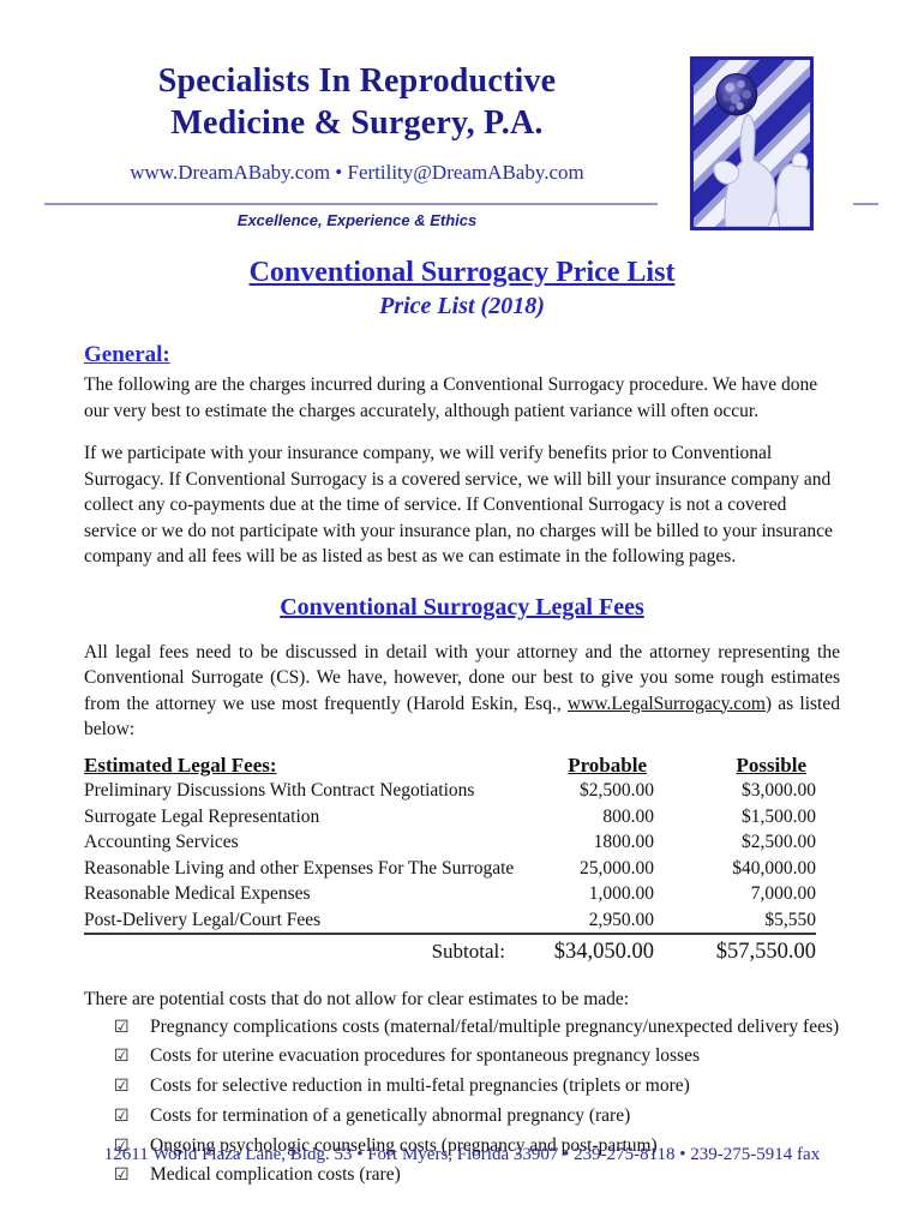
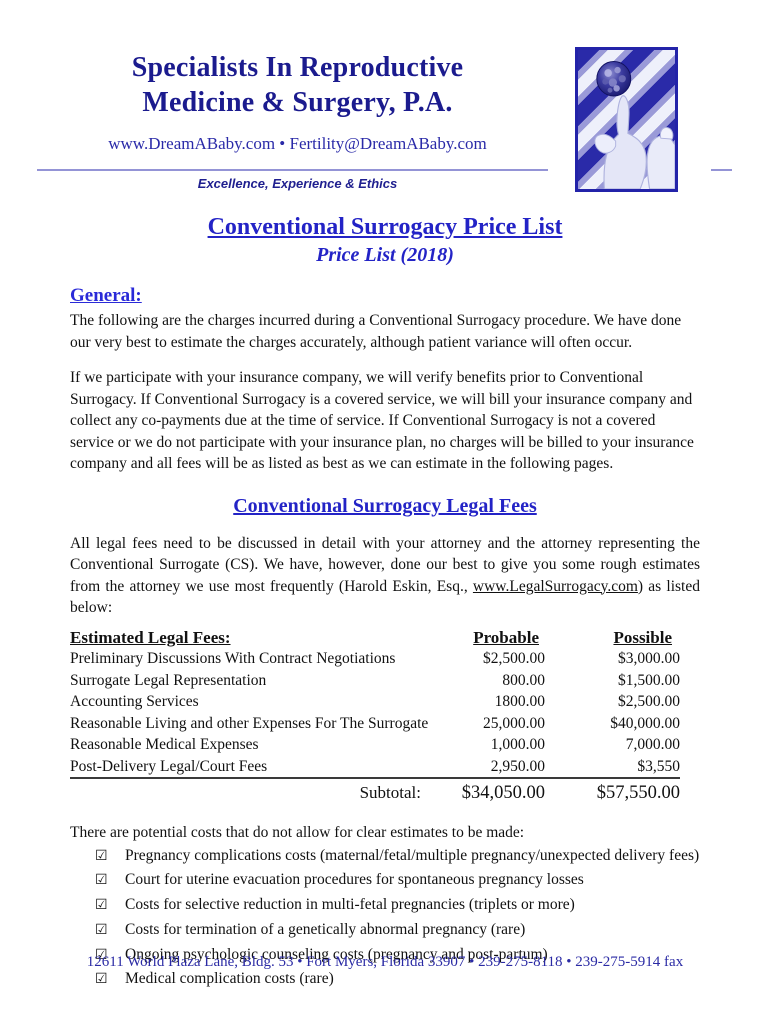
  Specialists In Reproductive
  Medicine & Surgery, P.A.
  www.DreamABaby.com • Fertility@DreamABaby.com
  Excellence, Experience & Ethics
  Conventional Surrogacy Price List
  Price List (2018)
  General:
  The following are the charges incurred during a Conventional Surrogacy procedure. We have done our very best to estimate the charges accurately, although patient variance will often occur.
  If we participate with your insurance company, we will verify benefits prior to Conventional Surrogacy. If Conventional Surrogacy is a covered service, we will bill your insurance company and collect any co-payments due at the time of service. If Conventional Surrogacy is not a covered service or we do not participate with your insurance plan, no charges will be billed to your insurance company and all fees will be as listed as best as we can estimate in the following pages.
  Conventional Surrogacy Legal Fees
  All legal fees need to be discussed in detail with your attorney and the attorney representing the Conventional Surrogate (CS). We have, however, done our best to give you some rough estimates from the attorney we use most frequently (Harold Eskin, Esq., www.LegalSurrogacy.com) as listed below:
  Estimated Legal Fees:
  Probable
  Possible
  Preliminary Discussions With Contract Negotiations
  $2,500.00
  $3,000.00
  Surrogate Legal Representation
  800.00
  $1,500.00
  Accounting Services
  1800.00
  $2,500.00
  Reasonable Living and other Expenses For The Surrogate
  25,000.00
  $40,000.00
  Reasonable Medical Expenses
  1,000.00
  7,000.00
  Post-Delivery Legal/Court Fees
  2,950.00
- $5,550
+ $3,550
  Subtotal:
  $34,050.00
  $57,550.00
  There are potential costs that do not allow for clear estimates to be made:
  ☑
  Pregnancy complications costs (maternal/fetal/multiple pregnancy/unexpected delivery fees)
  ☑
- Costs for uterine evacuation procedures for spontaneous pregnancy losses
+ Court for uterine evacuation procedures for spontaneous pregnancy losses
  ☑
  Costs for selective reduction in multi-fetal pregnancies (triplets or more)
  ☑
  Costs for termination of a genetically abnormal pregnancy (rare)
  ☑
  Ongoing psychologic counseling costs (pregnancy and post-partum)
  ☑
  Medical complication costs (rare)
  12611 World Plaza Lane, Bldg. 53 • Fort Myers, Florida 33907 • 239-275-8118 • 239-275-5914 fax
